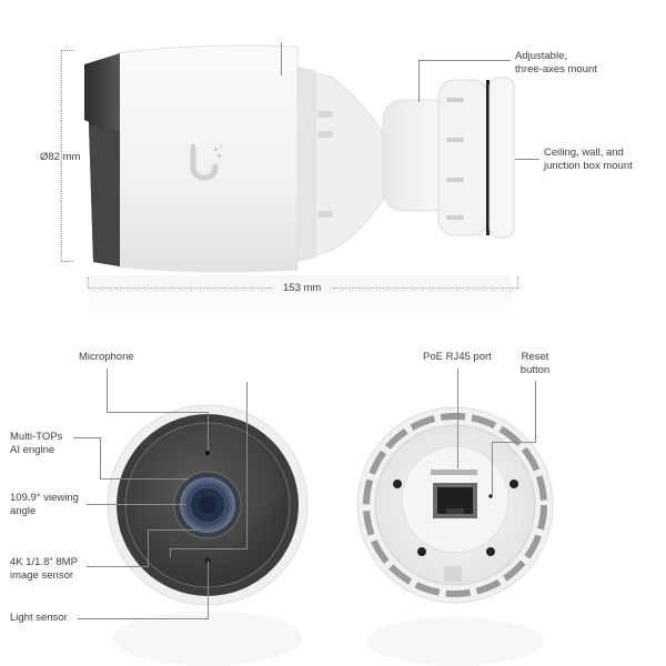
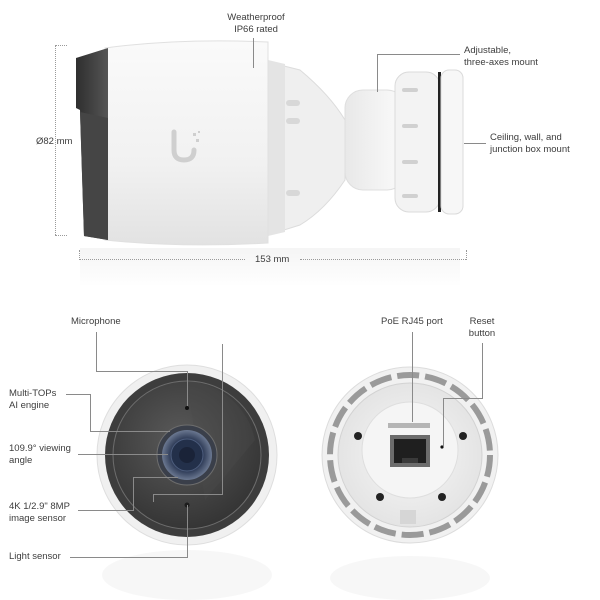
  Ø82 mm
  153 mm
+ Weatherproof
+ IP66 rated
  Adjustable,
  three-axes mount
  Ceiling, wall, and
  junction box mount
  Microphone
  Multi-TOPs
  AI engine
  109.9° viewing
  angle
- 4K 1/1.8" 8MP
+ 4K 1/2.9" 8MP
  image sensor
  Light sensor
  PoE RJ45 port
  Reset
  button
